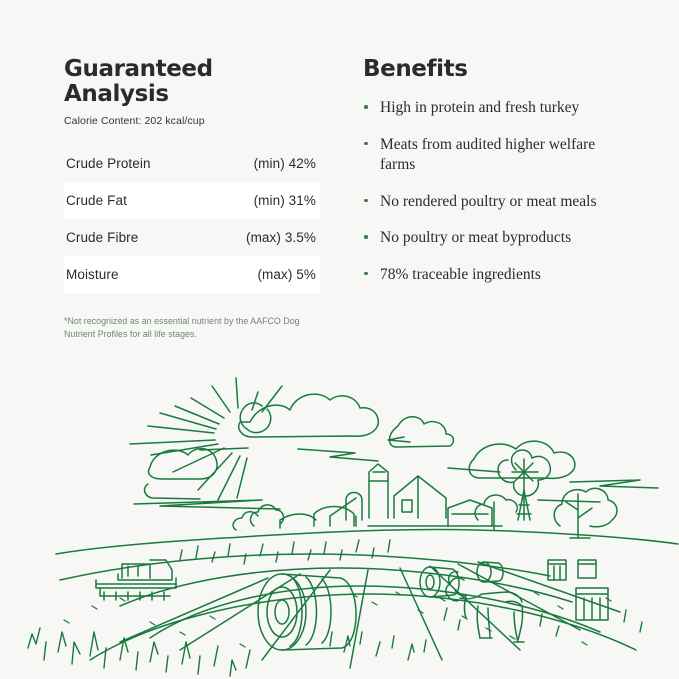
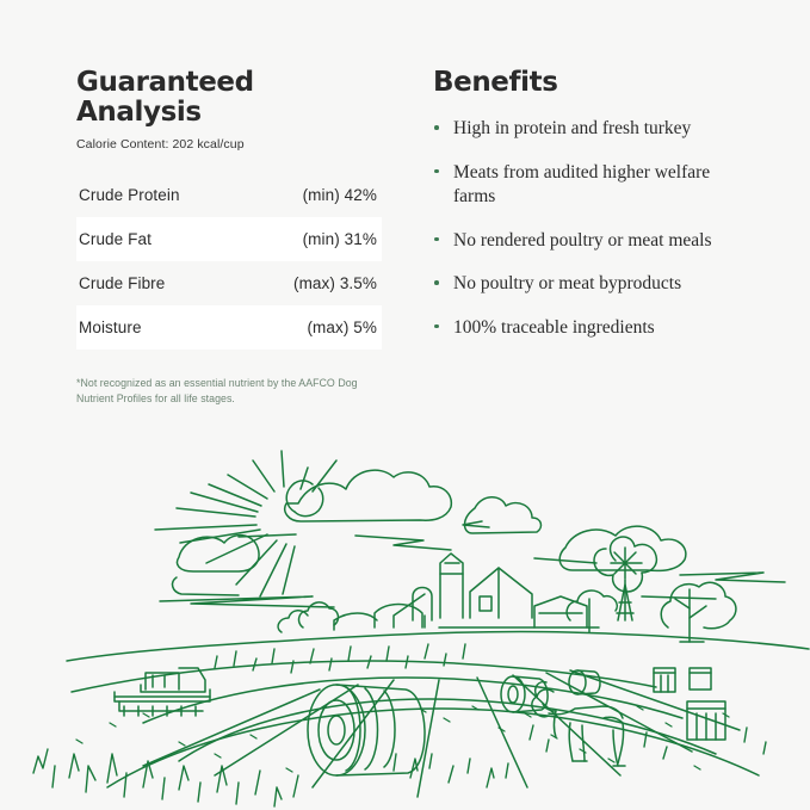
  Guaranteed Analysis
  Calorie Content: 202 kcal/cup
  Crude Protein
  (min) 42%
  Crude Fat
  (min) 31%
  Crude Fibre
  (max) 3.5%
  Moisture
  (max) 5%
  *Not recognized as an essential nutrient by the AAFCO Dog Nutrient Profiles for all life stages.
  Benefits
  High in protein and fresh turkey
  Meats from audited higher welfare farms
  No rendered poultry or meat meals
  No poultry or meat byproducts
- 78% traceable ingredients
+ 100% traceable ingredients
